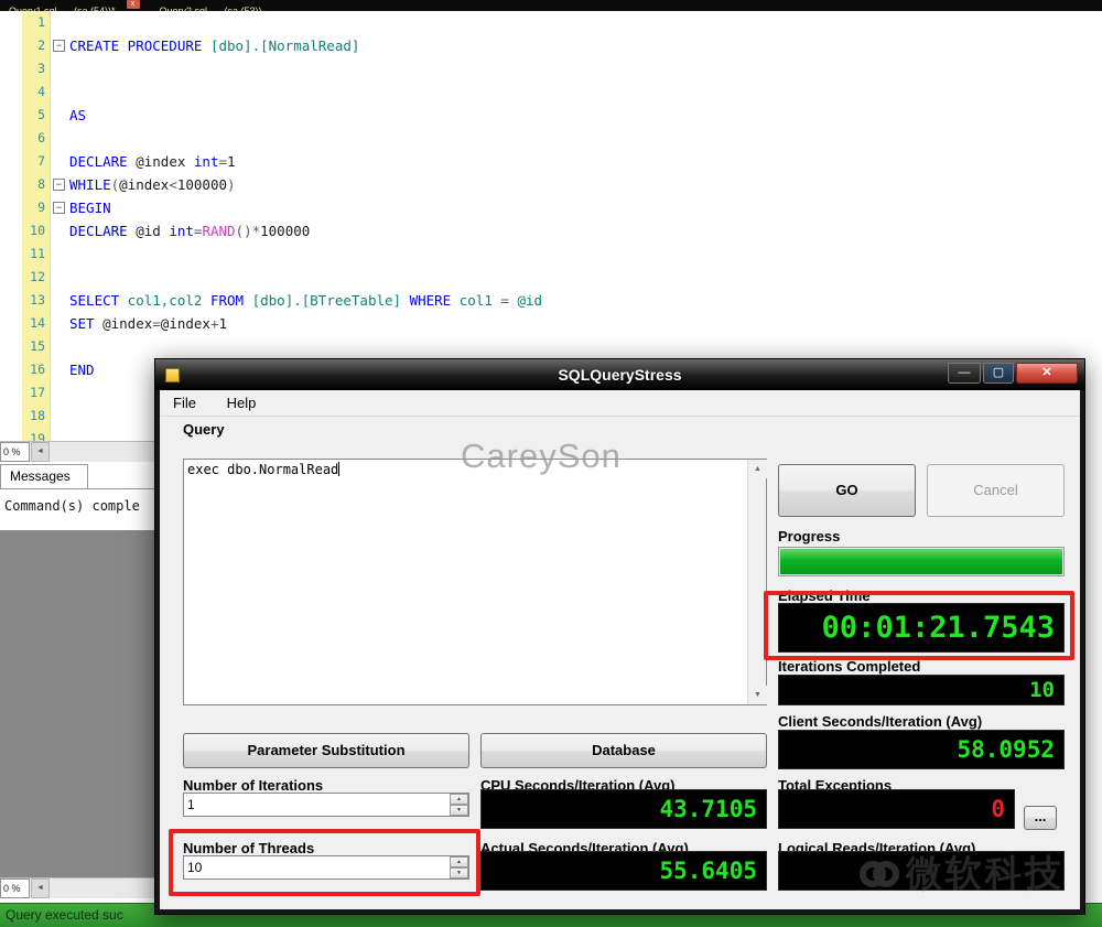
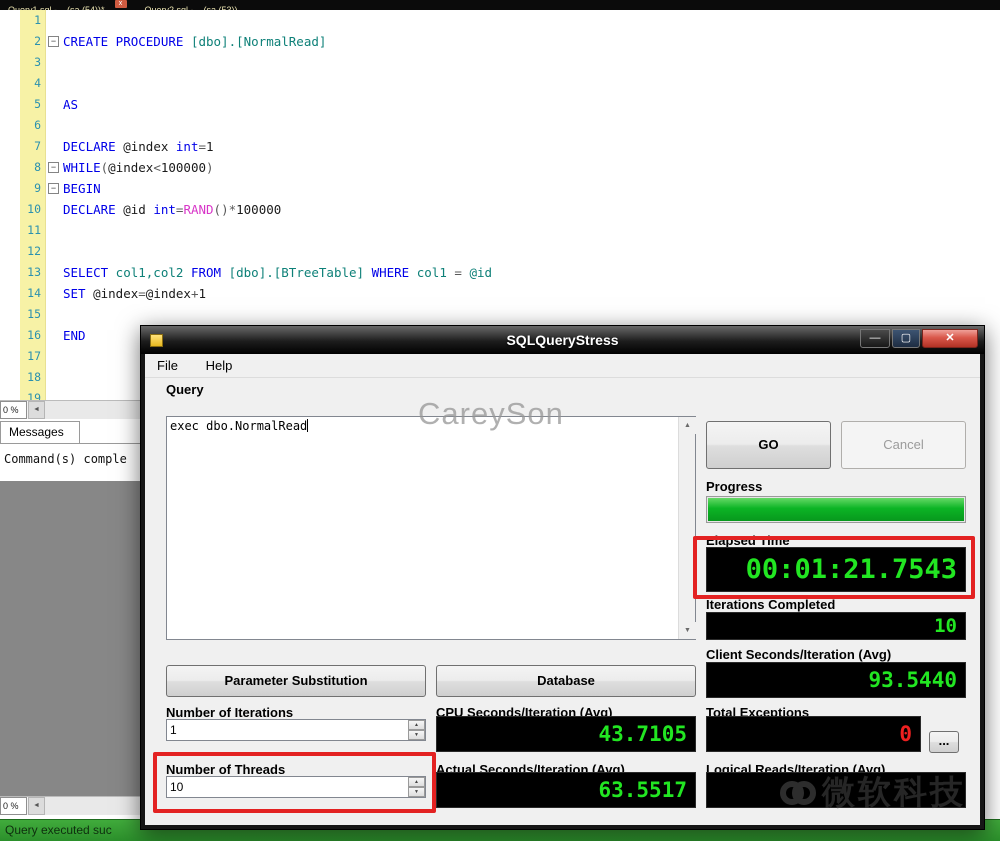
  1
  2
  3
  4
  5
  6
  7
  8
  9
  10
  11
  12
  13
  14
  15
  16
  17
  18
  19
  −
  CREATE PROCEDURE [dbo].[NormalRead]
  AS
  DECLARE @index int=1
  −
  WHILE(@index<100000)
  −
  BEGIN
  DECLARE @id int=RAND()*100000
  SELECT col1,col2 FROM [dbo].[BTreeTable] WHERE col1 = @id
  SET @index=@index+1
  END
  Messages
  Command(s) comple
  Query executed suc
  SQLQueryStress
  —
  ▢
  ✕
  File Help
  Query
  exec dbo.NormalRead
  GO
  Cancel
  Progress
  Elapsed Time
  00:01:21.7543
  Iterations Completed
  10
  Client Seconds/Iteration (Avg)
- 58.0952
+ 93.5440
  Parameter Substitution
  Database
  Number of Iterations
  1
  CPU Seconds/Iteration (Avg)
  43.7105
  Total Exceptions
  0
  ...
  Number of Threads
  10
  Actual Seconds/Iteration (Avg)
- 55.6405
+ 63.5517
  Logical Reads/Iteration (Avg)
  CareySon
  微软科技
